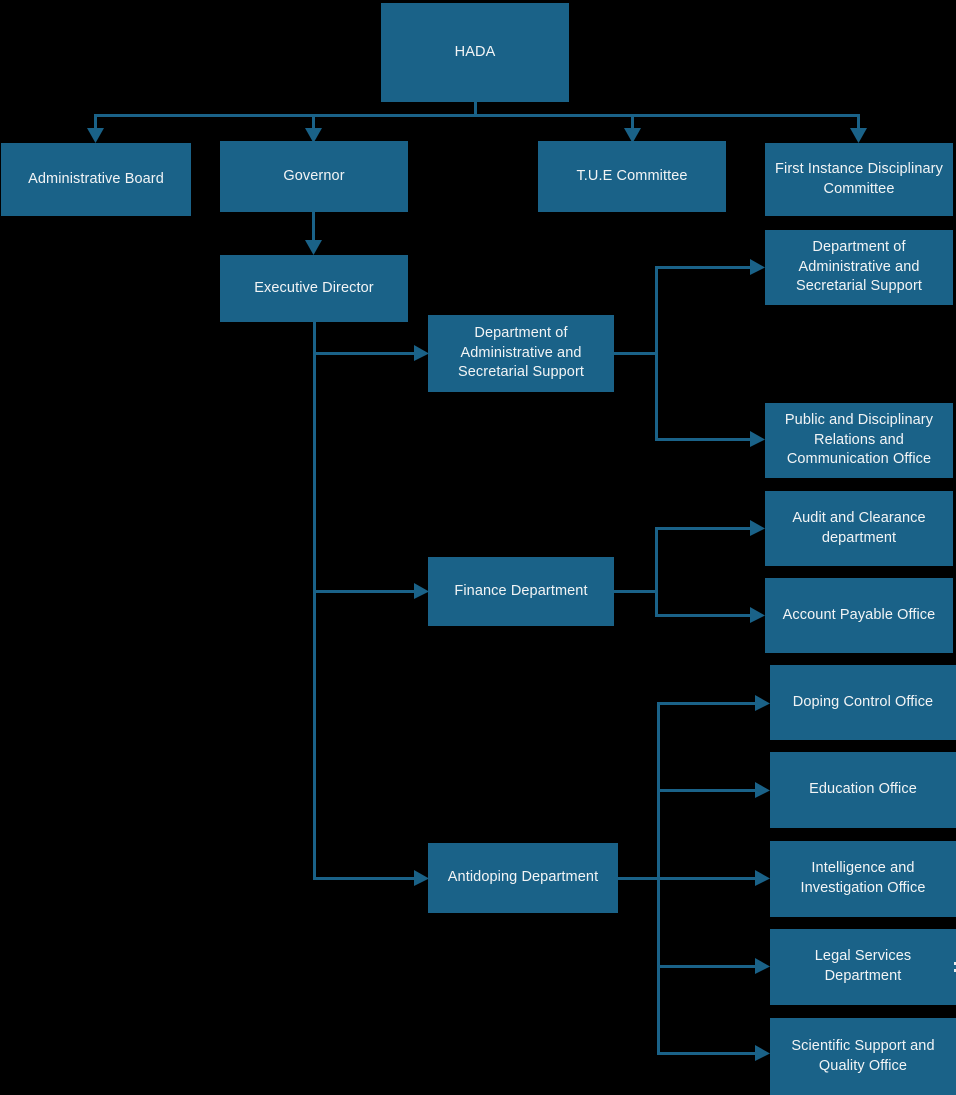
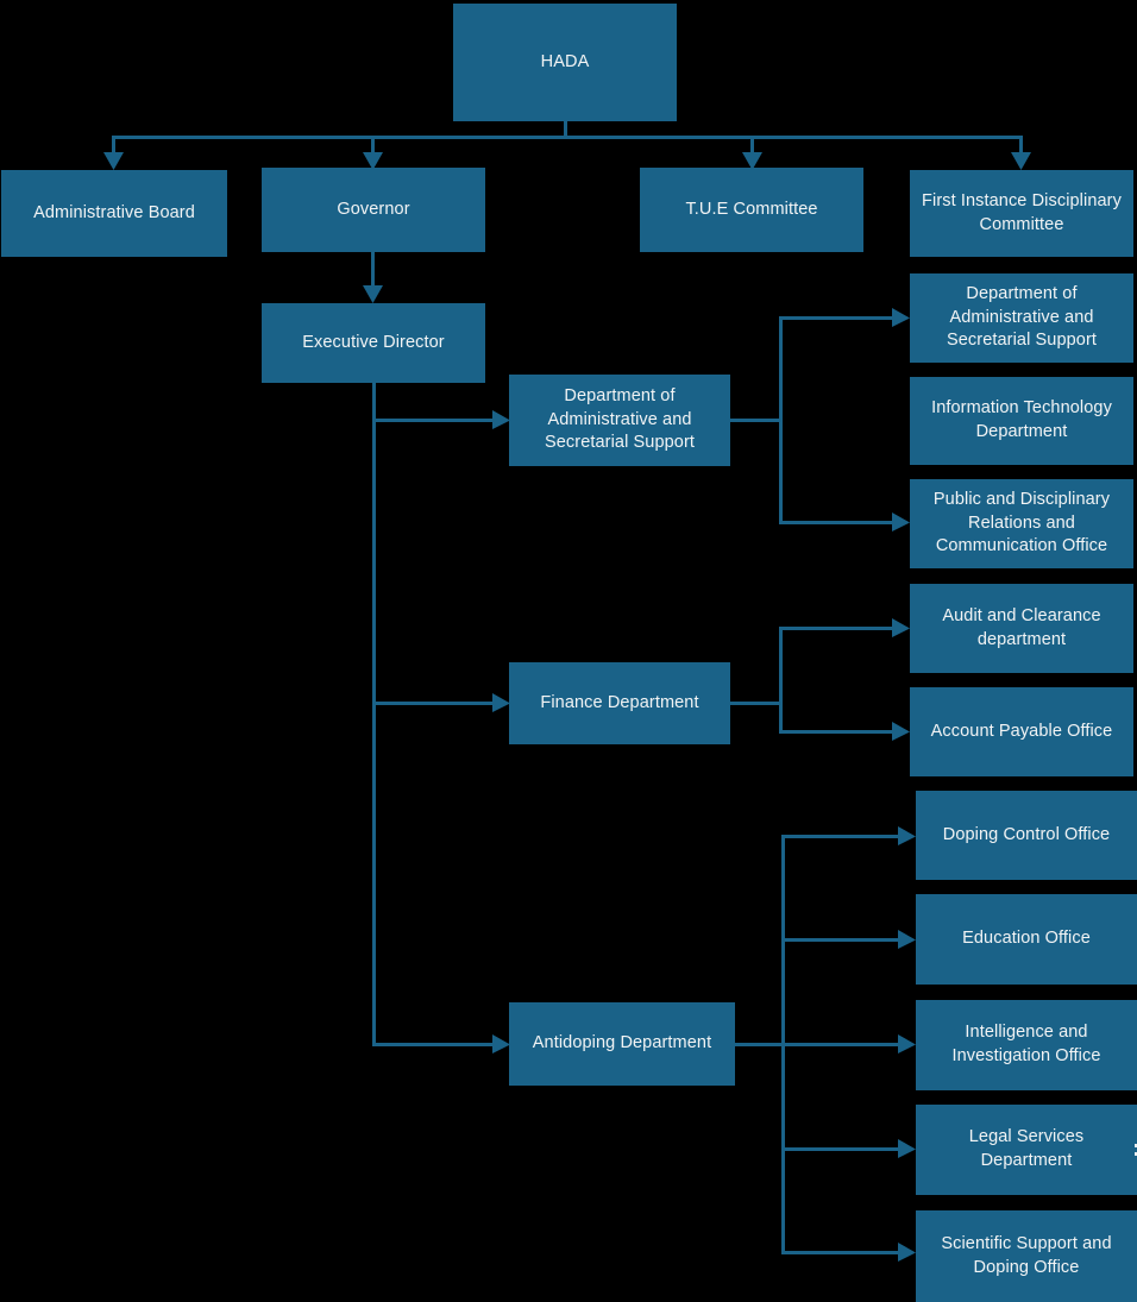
  HADA
  Administrative Board
  Governor
  T.U.E Committee
  First Instance Disciplinary Committee
  Executive Director
  Department of Administrative and Secretarial Support
  Finance Department
  Antidoping Department
  Department of Administrative and Secretarial Support
+ Information Technology Department
  Public and Disciplinary Relations and Communication Office
  Audit and Clearance department
  Account Payable Office
  Doping Control Office
  Education Office
  Intelligence and Investigation Office
  Legal Services Department
- Scientific Support and Quality Office
+ Scientific Support and Doping Office
